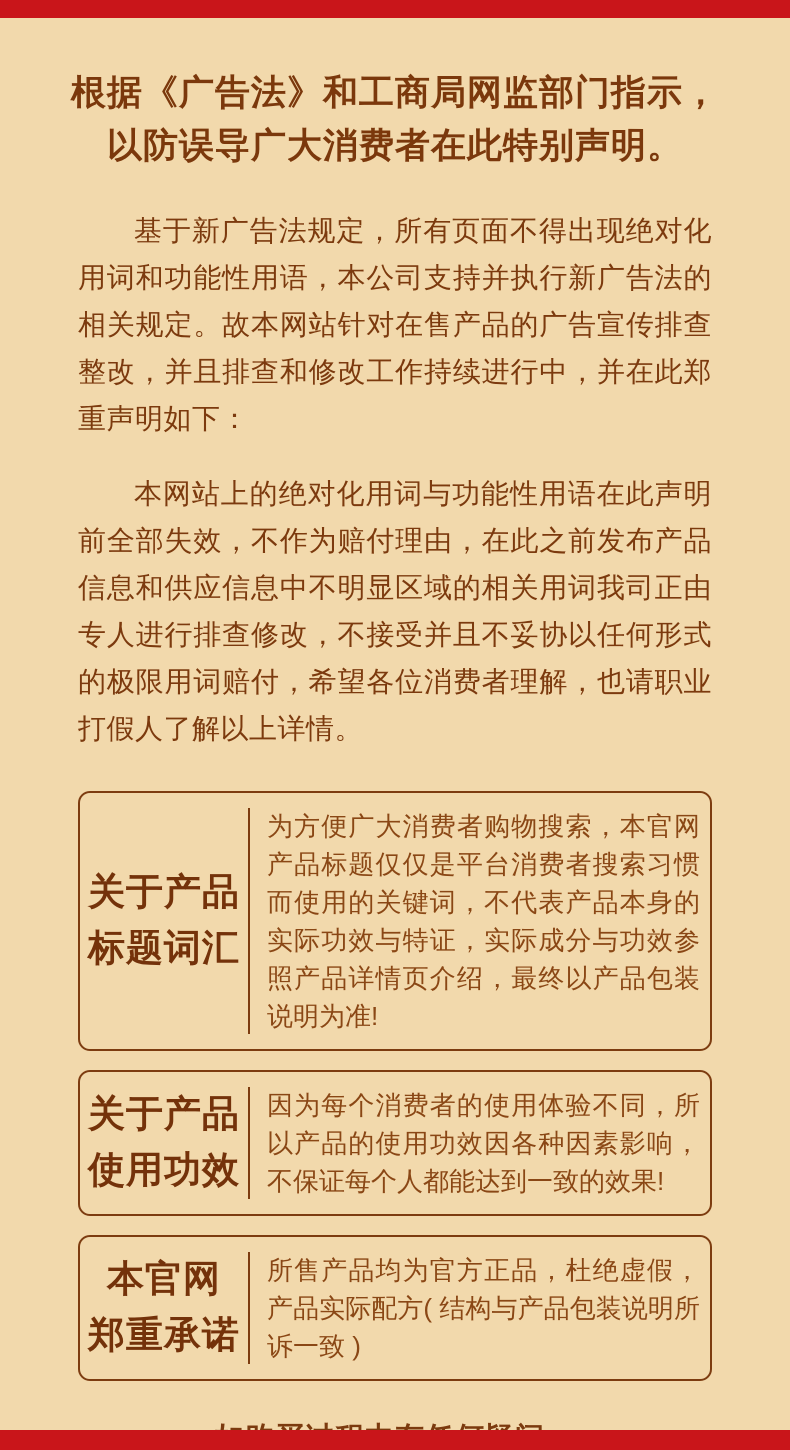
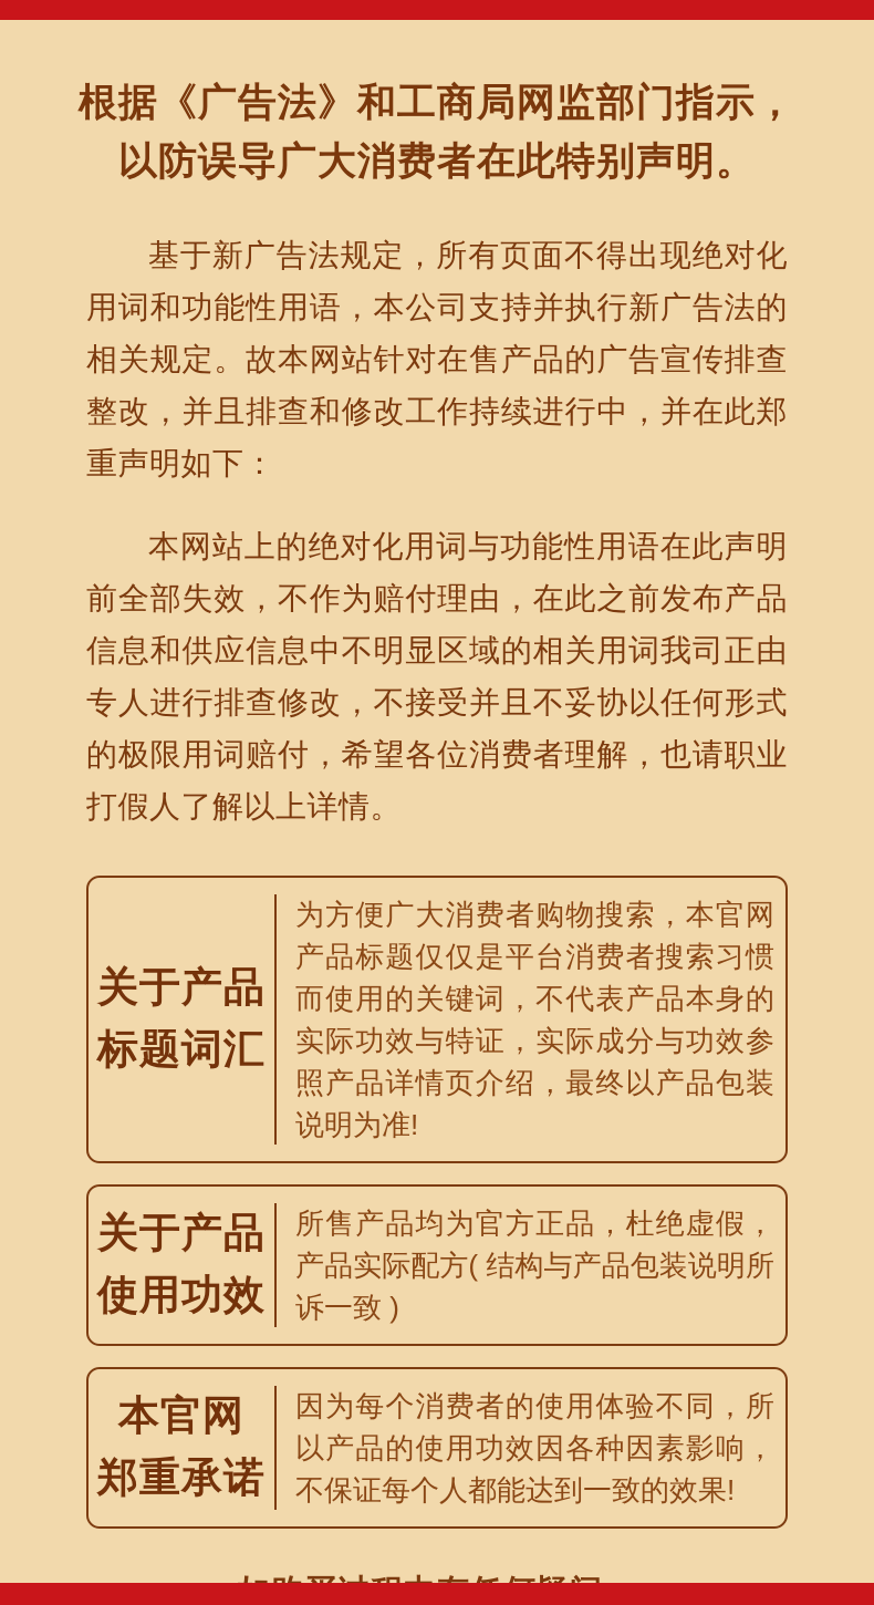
  根据《广告法》和工商局网监部门指示，
  以防误导广大消费者在此特别声明。
  基于新广告法规定，所有页面不得出现绝对化用词和功能性用语，本公司支持并执行新广告法的相关规定。故本网站针对在售产品的广告宣传排查整改，并且排查和修改工作持续进行中，并在此郑重声明如下：
  本网站上的绝对化用词与功能性用语在此声明前全部失效，不作为赔付理由，在此之前发布产品信息和供应信息中不明显区域的相关用词我司正由专人进行排查修改，不接受并且不妥协以任何形式的极限用词赔付，希望各位消费者理解，也请职业打假人了解以上详情。
  关于产品
  标题词汇
  为方便广大消费者购物搜索，本官网产品标题仅仅是平台消费者搜索习惯而使用的关键词，不代表产品本身的实际功效与特证，实际成分与功效参照产品详情页介绍，最终以产品包装说明为准!
  关于产品
  使用功效
- 因为每个消费者的使用体验不同，所以产品的使用功效因各种因素影响，不保证每个人都能达到一致的效果!
+ 所售产品均为官方正品，杜绝虚假，产品实际配方( 结构与产品包装说明所诉一致 )
  本官网
  郑重承诺
- 所售产品均为官方正品，杜绝虚假，产品实际配方( 结构与产品包装说明所诉一致 )
+ 因为每个消费者的使用体验不同，所以产品的使用功效因各种因素影响，不保证每个人都能达到一致的效果!
